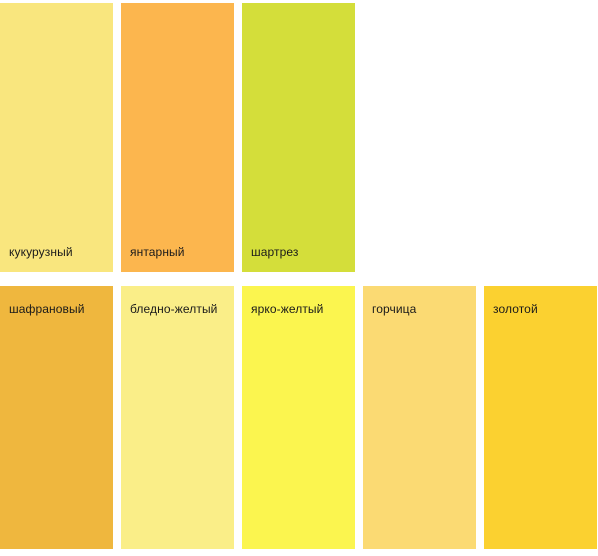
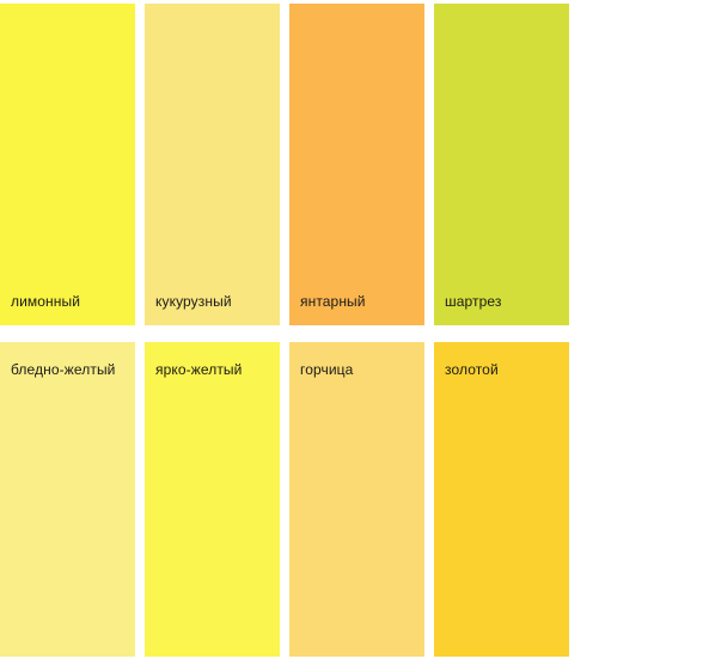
+ лимонный
  кукурузный
  янтарный
  шартрез
- шафрановый
  бледно-желтый
  ярко-желтый
  горчица
  золотой
